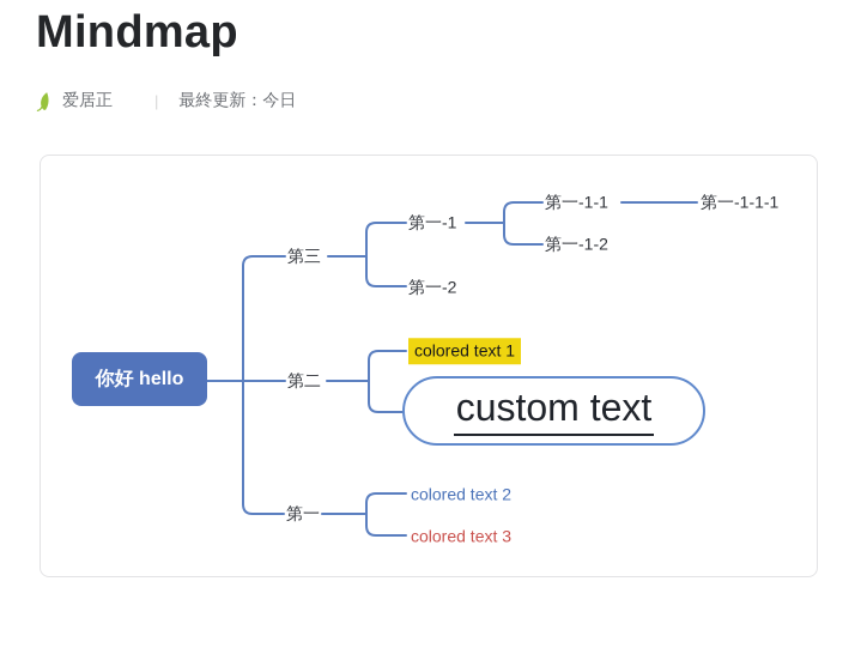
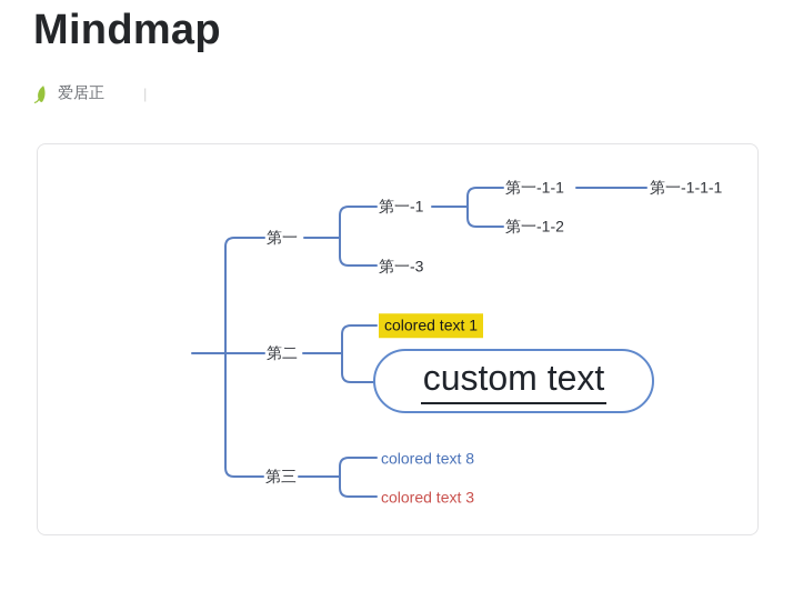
  Mindmap
  爱居正
  |
- 最終更新：今日
- 你好 hello
- 第三
+ 第一
  第一-1
  第一-1-1
  第一-1-1-1
  第一-1-2
- 第一-2
+ 第一-3
  第二
  colored text 1
  custom text
- 第一
+ 第三
- colored text 2
+ colored text 8
  colored text 3
